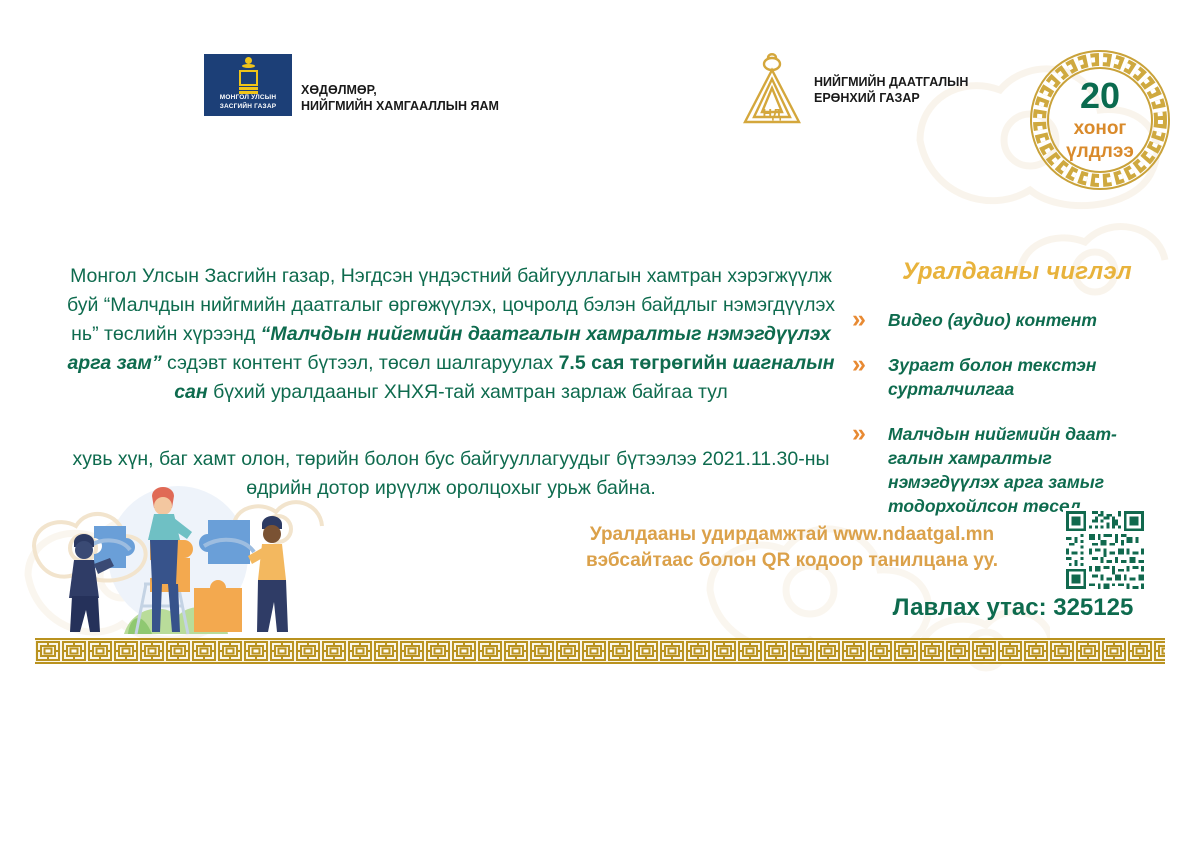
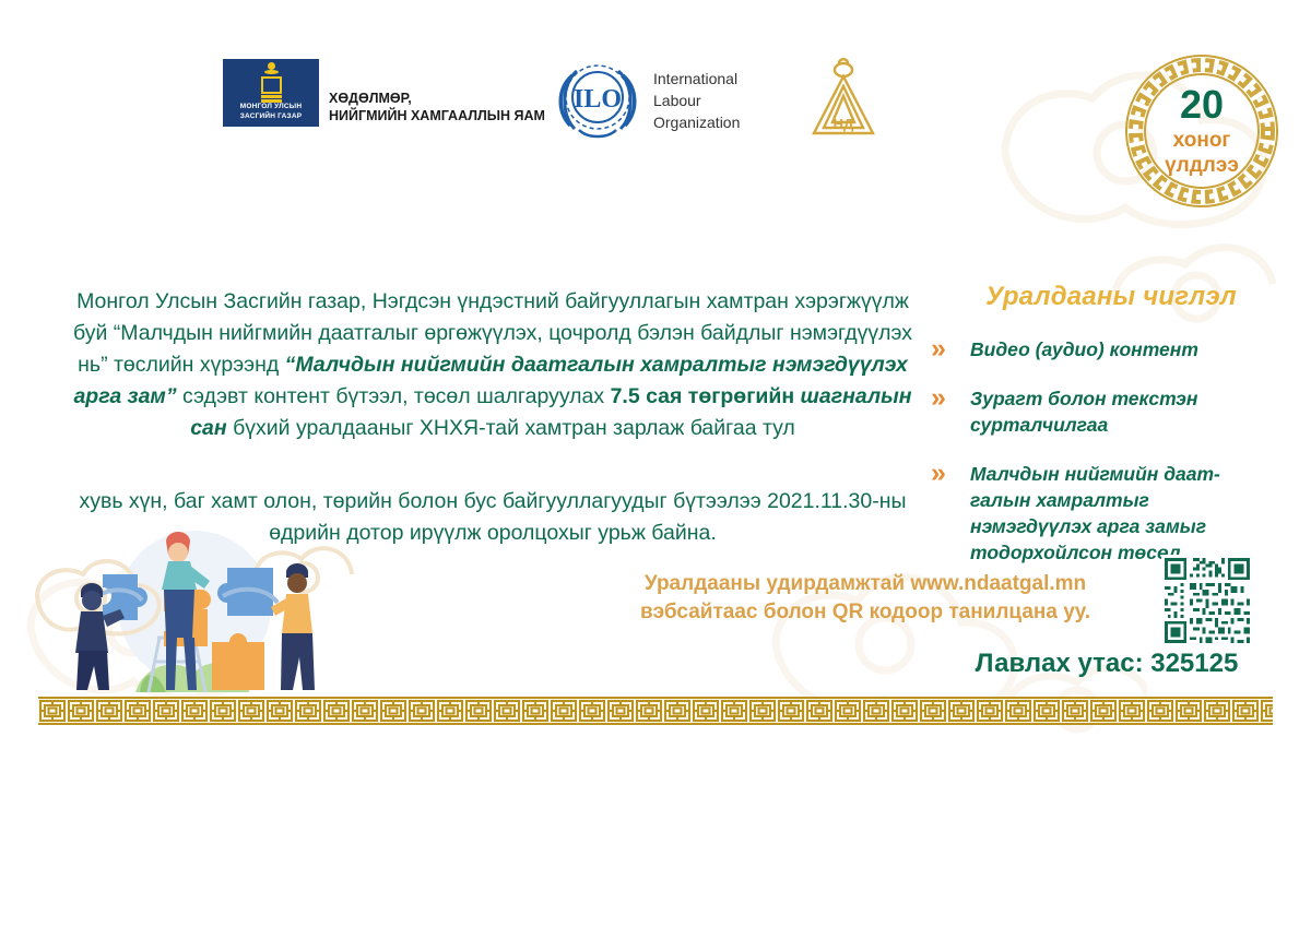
  ХӨДӨЛМӨР,
  НИЙГМИЙН ХАМГААЛЛЫН ЯАМ
+ ILO
+ International
+ Labour
+ Organization
  НД
- НИЙГМИЙН ДААТГАЛЫН
- ЕРӨНХИЙ ГАЗАР
  20
  хоног
  үлдлээ
  Монгол Улсын Засгийн газар, Нэгдсэн үндэстний байгууллагын хамтран хэрэгжүүлж буй “Малчдын нийгмийн даатгалыг өргөжүүлэх, цочролд бэлэн байдлыг нэмэгдүүлэх нь” төслийн хүрээнд “Малчдын нийгмийн даатгалын хамралтыг нэмэгдүүлэх арга зам” сэдэвт контент бүтээл, төсөл шалгаруулах 7.5 сая төгрөгийн шагналын сан бүхий уралдааныг ХНХЯ-тай хамтран зарлаж байгаа тул
  хувь хүн, баг хамт олон, төрийн болон бус байгууллагуудыг бүтээлээ 2021.11.30-ны өдрийн дотор ирүүлж оролцохыг урьж байна.
  Уралдааны чиглэл
  »
  Видео (аудио) контент
  »
  Зурагт болон текстэн
  сурталчилгаа
  »
  Малчдын нийгмийн даат-
  галын хамралтыг
  нэмэгдүүлэх арга замыг
  тодорхойлсон төсөл
  Уралдааны удирдамжтай www.ndaatgal.mn
  вэбсайтаас болон QR кодоор танилцана уу.
  Лавлах утас: 325125
